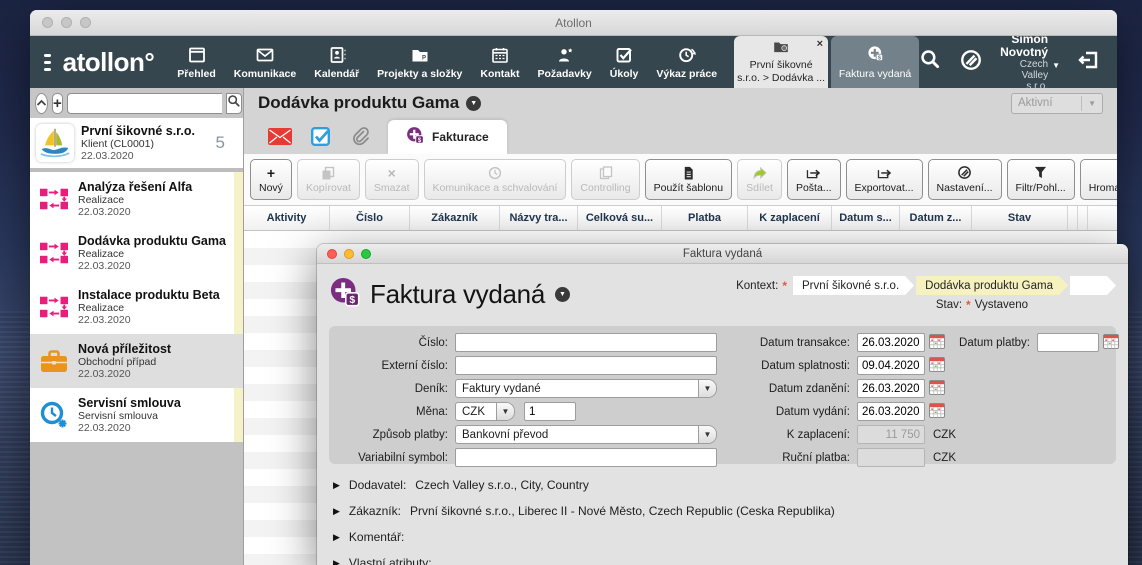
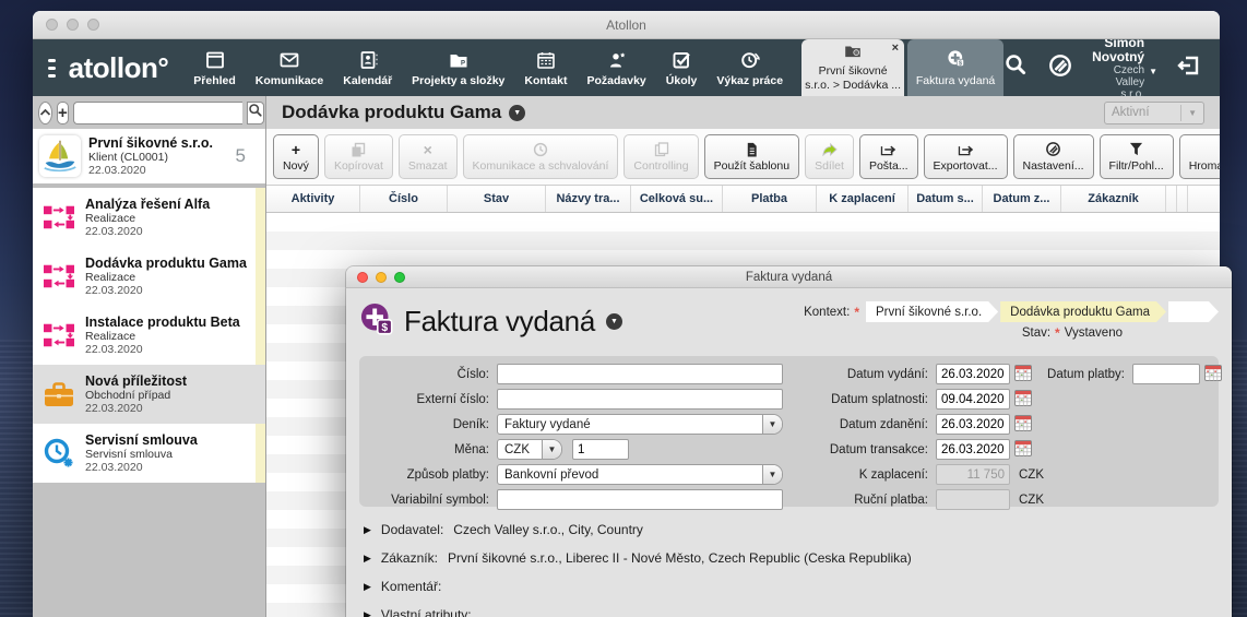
  Atollon
  atollon°
  Přehled
  Komunikace
  Kalendář
  Projekty a složky
  Kontakt
  Požadavky
  Úkoly
  Výkaz práce
  ×
  První šikovné
  s.r.o. > Dodávka ...
  Faktura vydaná
  Šimon Novotný
  Czech Valley s.r.o.
  ▼
  +
  První šikovné s.r.o.
  Klient (CL0001)
  22.03.2020
  5
  Analýza řešení Alfa
  Realizace
  22.03.2020
  Dodávka produktu Gama
  Realizace
  22.03.2020
  Instalace produktu Beta
  Realizace
  22.03.2020
  Nová příležitost
  Obchodní případ
  22.03.2020
  Servisní smlouva
  Servisní smlouva
  22.03.2020
  Dodávka produktu Gama
  Aktivní
  ▼
- Fakturace
  +
  Nový
  Kopírovat
  ×
  Smazat
  Komunikace a schvalování
  Controlling
  Použít šablonu
  Sdílet
  Pošta...
  Exportovat...
  Nastavení...
  Filtr/Pohl...
  Aktivity
  Číslo
- Zákazník
+ Stav
  Názvy tra...
  Celková su...
  Platba
  K zaplacení
  Datum s...
  Datum z...
- Stav
+ Zákazník
  Faktura vydaná
  $
  Faktura vydaná
  Kontext:
  *
  První šikovné s.r.o.
  Dodávka produktu Gama
  Stav:
  *
  Vystaveno
  Číslo:
  Externí číslo:
  Deník:
  Faktury vydané
  ▼
  Měna:
  CZK
  ▼
  1
  Způsob platby:
  Bankovní převod
  ▼
  Variabilní symbol:
- Datum transakce:
+ Datum vydání:
  26.03.2020
  Datum splatnosti:
  09.04.2020
  Datum zdanění:
  26.03.2020
- Datum vydání:
+ Datum transakce:
  26.03.2020
  K zaplacení:
  11 750
  CZK
  Ruční platba:
  CZK
  Datum platby:
  ▶
  Dodavatel:
  Czech Valley s.r.o., City, Country
  ▶
  Zákazník:
  První šikovné s.r.o., Liberec II - Nové Město, Czech Republic (Ceska Republika)
  ▶
  Komentář:
  ▶
  Vlastní atributy:
